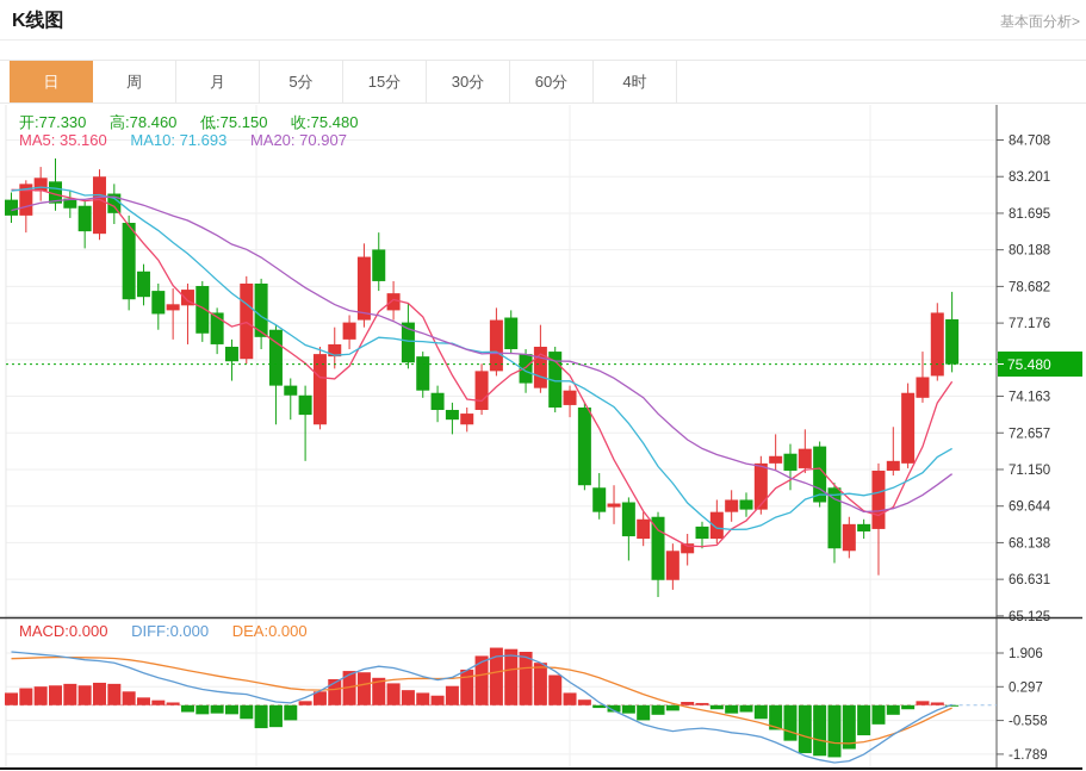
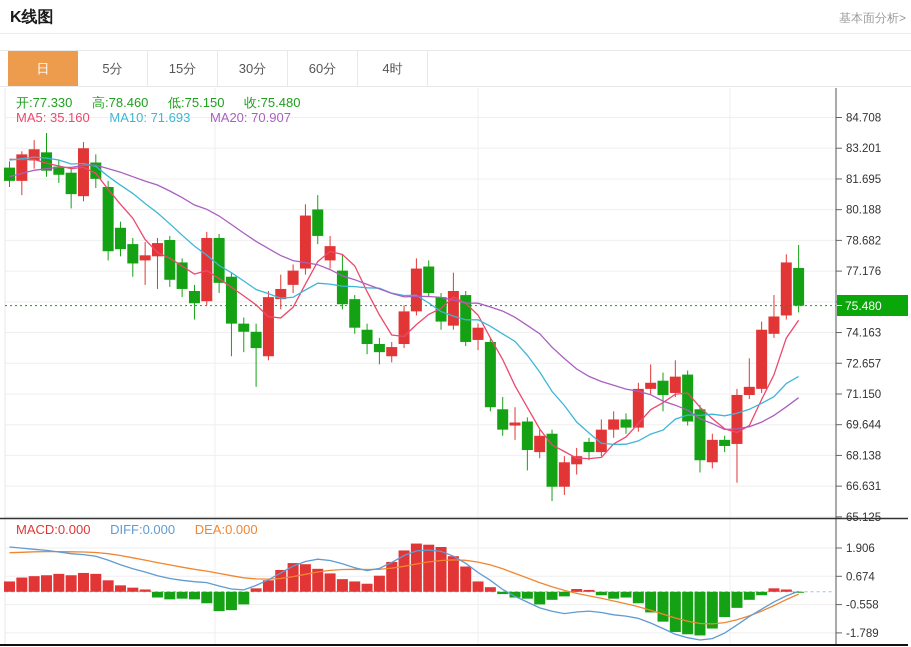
  K线图
  基本面分析>
  日
- 周
- 月
  5分
  15分
  30分
  60分
  4时
  84.708
  83.201
  81.695
  80.188
  78.682
  77.176
  74.163
  72.657
  71.150
  69.644
  68.138
  66.631
  1.906
- 0.297
+ 0.674
  -0.558
  -1.789
  开:77.330 高:78.460 低:75.150 收:75.480
  MA5: 35.160 MA10: 71.693 MA20: 70.907
  MACD:0.000 DIFF:0.000 DEA:0.000
  75.480
